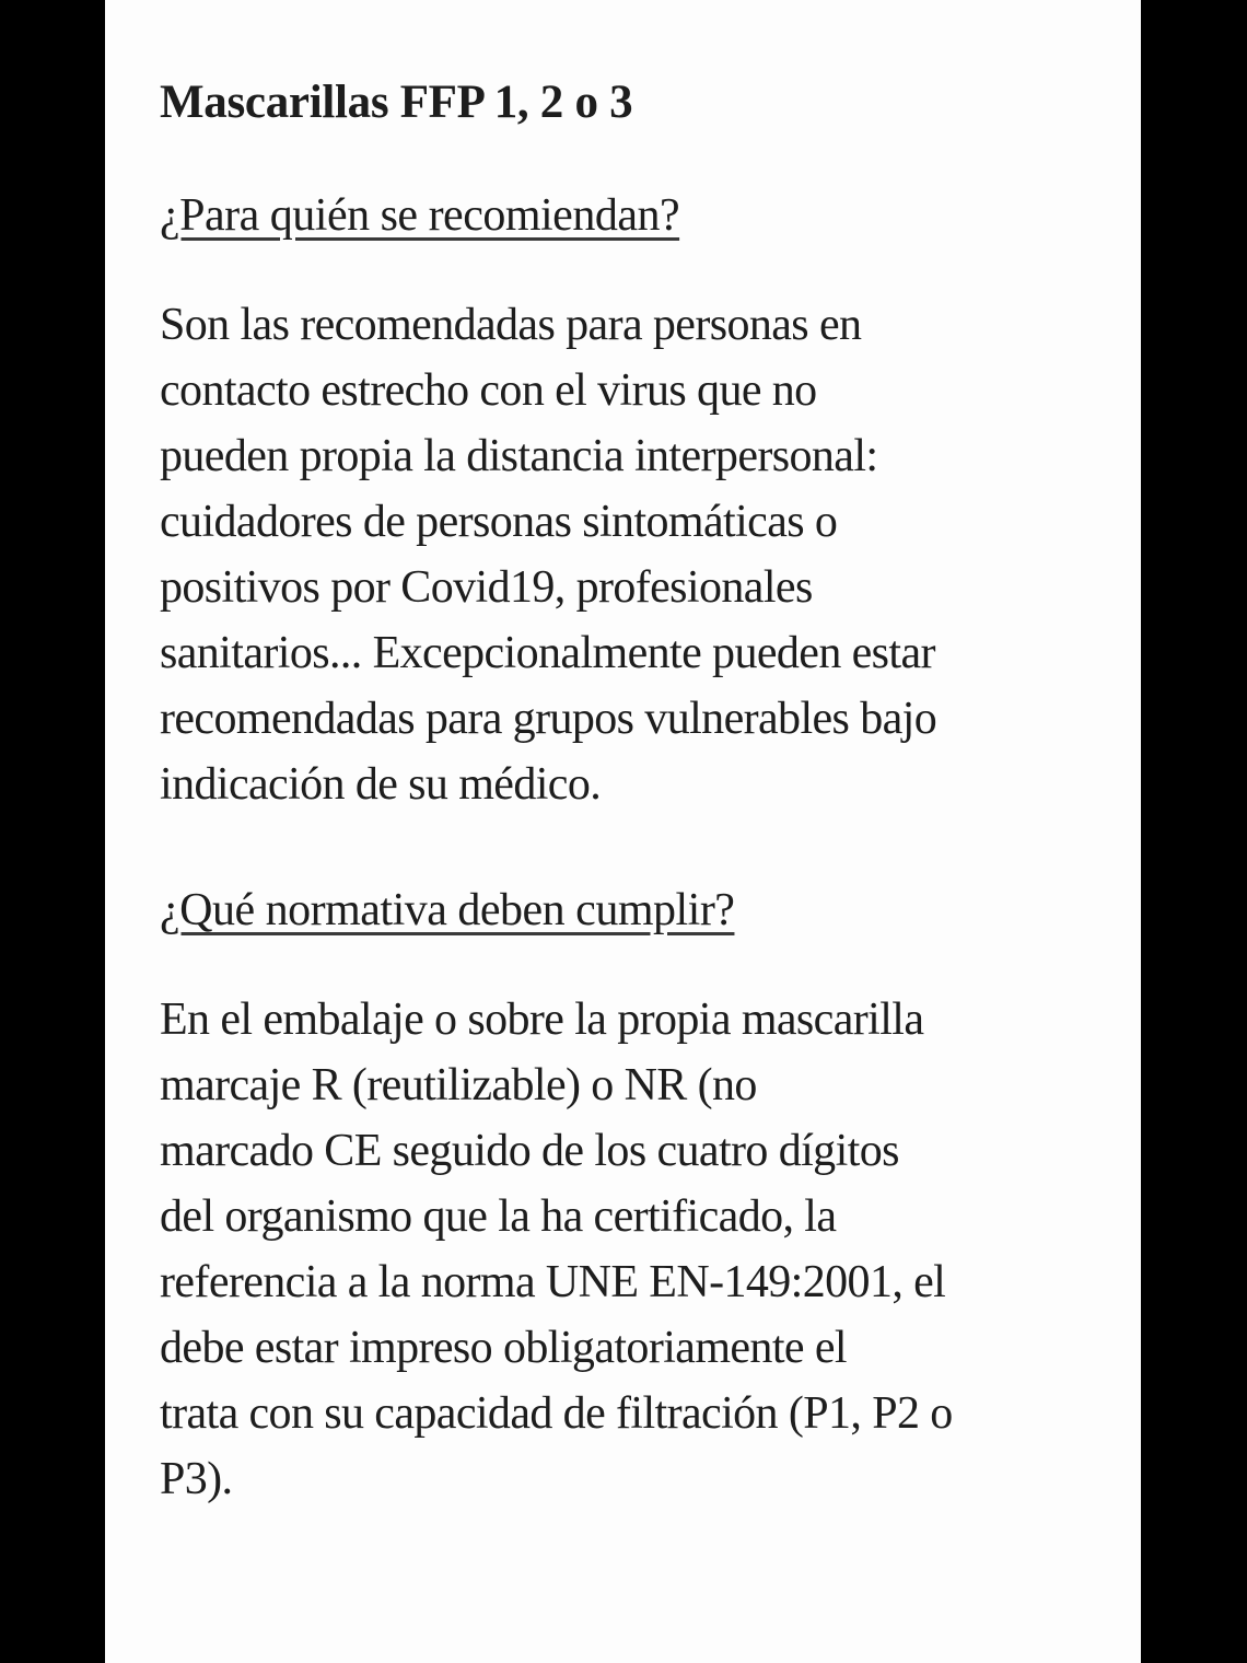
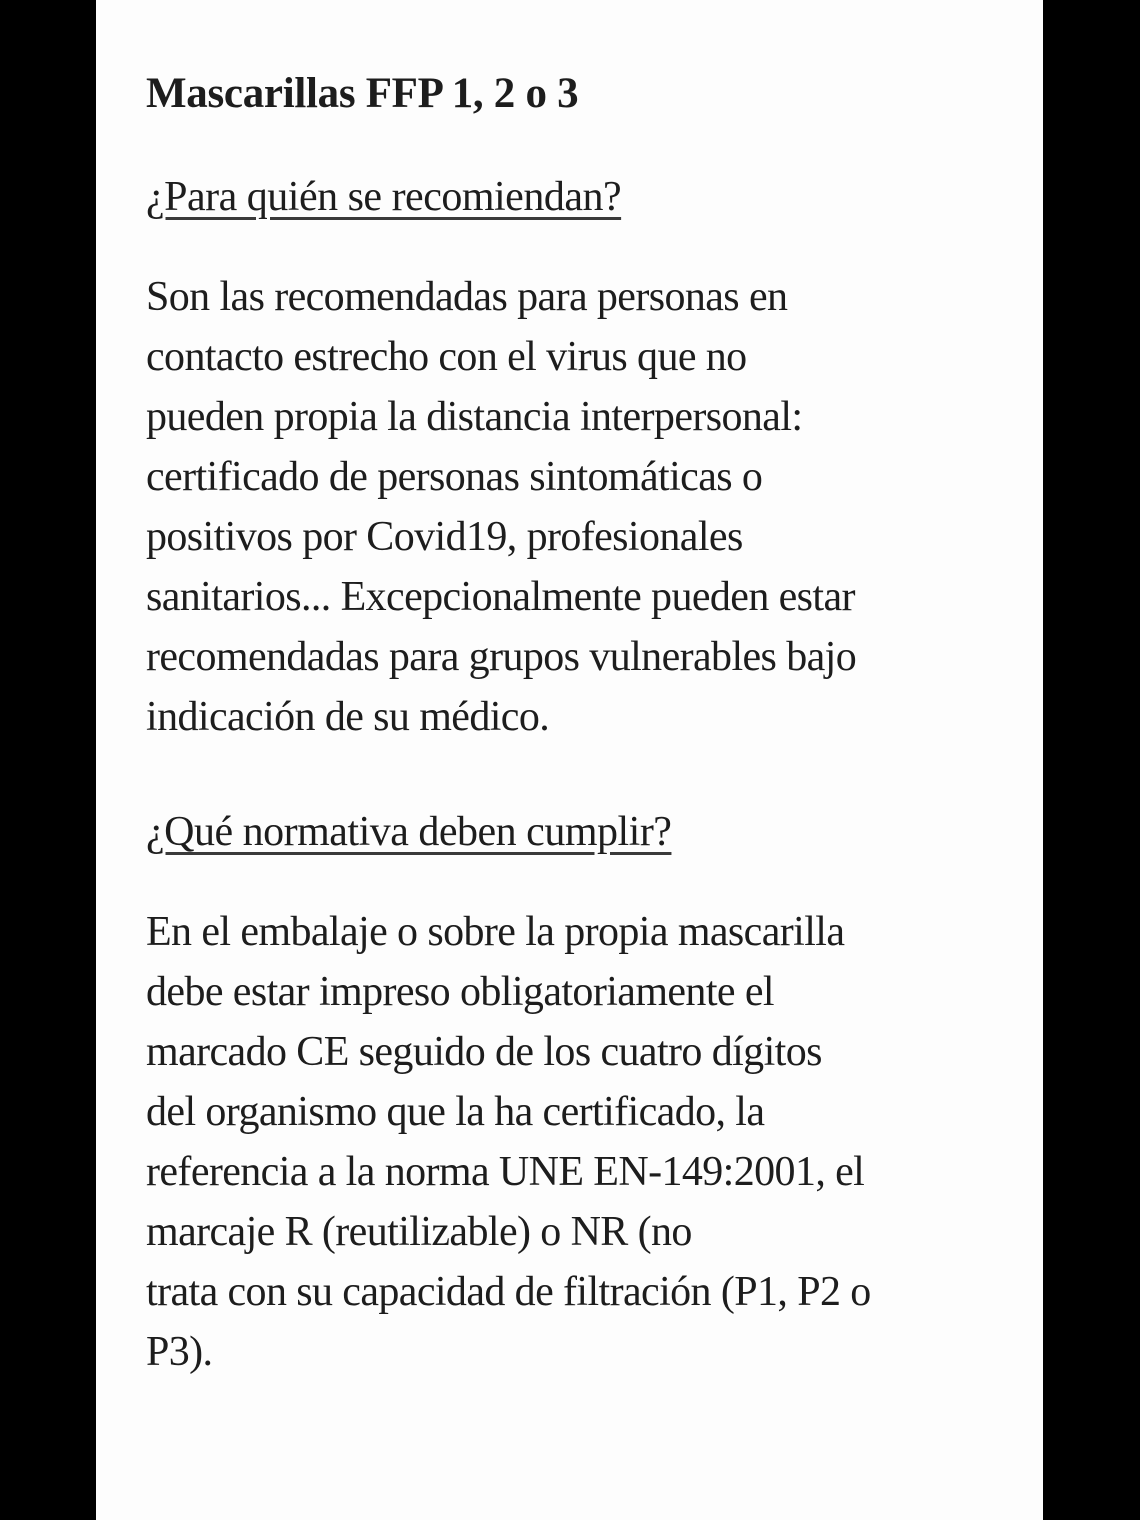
  Mascarillas FFP 1, 2 o 3
  ¿Para quién se recomiendan?
  Son las recomendadas para personas en
  contacto estrecho con el virus que no
  pueden propia la distancia interpersonal:
- cuidadores de personas sintomáticas o
+ certificado de personas sintomáticas o
  positivos por Covid19, profesionales
  sanitarios... Excepcionalmente pueden estar
  recomendadas para grupos vulnerables bajo
  indicación de su médico.
  ¿Qué normativa deben cumplir?
  En el embalaje o sobre la propia mascarilla
- marcaje R (reutilizable) o NR (no
+ debe estar impreso obligatoriamente el
  marcado CE seguido de los cuatro dígitos
  del organismo que la ha certificado, la
  referencia a la norma UNE EN-149:2001, el
- debe estar impreso obligatoriamente el
+ marcaje R (reutilizable) o NR (no
  trata con su capacidad de filtración (P1, P2 o
  P3).
